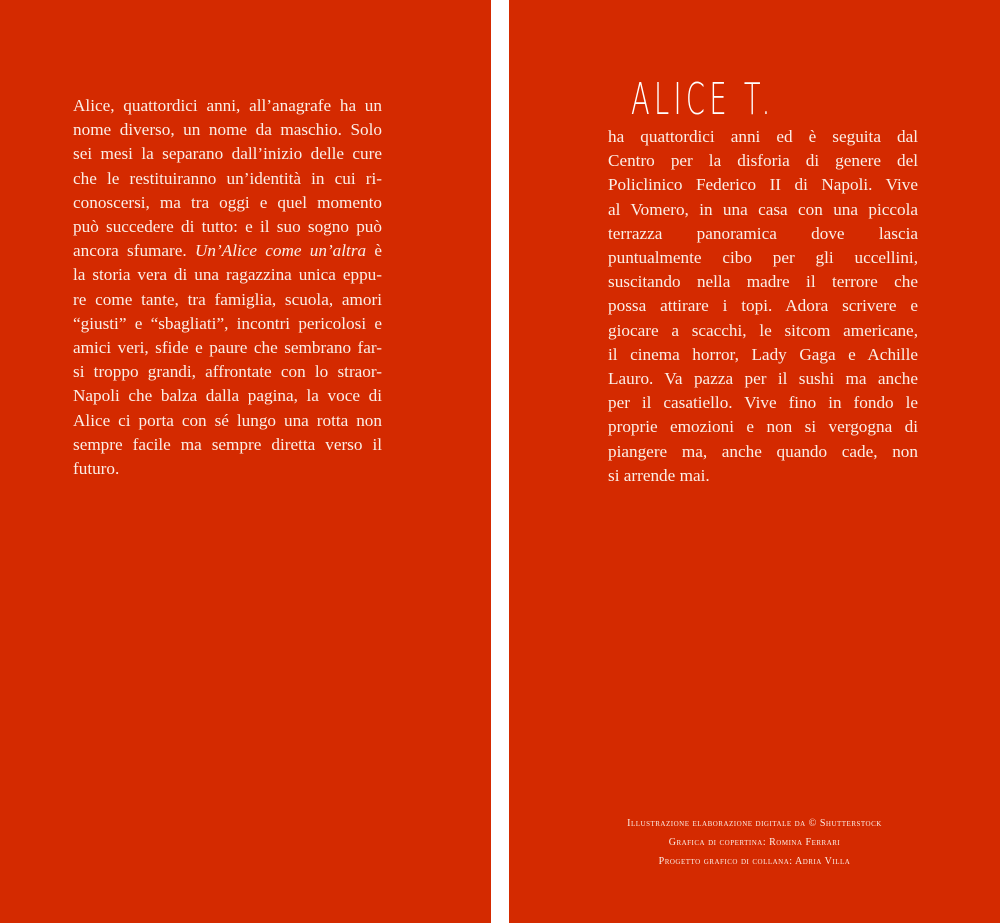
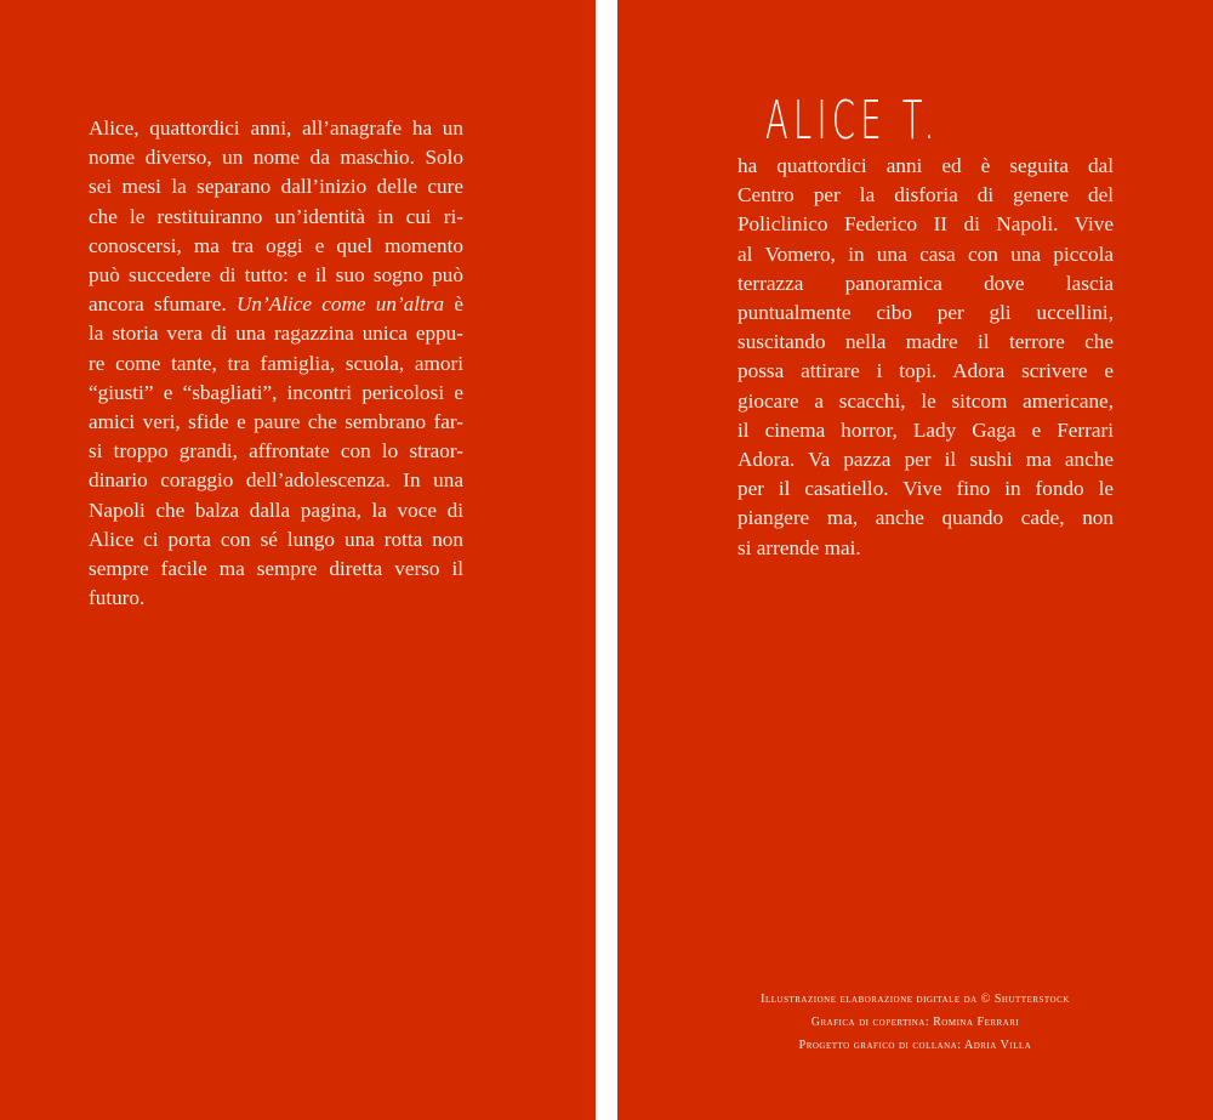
  Alice, quattordici anni, all’anagrafe ha un
  nome diverso, un nome da maschio. Solo
  sei mesi la separano dall’inizio delle cure
  che le restituiranno un’identità in cui ri-
  conoscersi, ma tra oggi e quel momento
  può succedere di tutto: e il suo sogno può
  ancora sfumare. Un’Alice come un’altra è
  la storia vera di una ragazzina unica eppu-
  re come tante, tra famiglia, scuola, amori
  “giusti” e “sbagliati”, incontri pericolosi e
  amici veri, sfide e paure che sembrano far-
  si troppo grandi, affrontate con lo straor-
+ dinario coraggio dell’adolescenza. In una
  Napoli che balza dalla pagina, la voce di
  Alice ci porta con sé lungo una rotta non
  sempre facile ma sempre diretta verso il
  futuro.
  ALICE T.
  ha quattordici anni ed è seguita dal
  Centro per la disforia di genere del
  Policlinico Federico II di Napoli. Vive
  al Vomero, in una casa con una piccola
  terrazza panoramica dove lascia
  puntualmente cibo per gli uccellini,
  suscitando nella madre il terrore che
  possa attirare i topi. Adora scrivere e
  giocare a scacchi, le sitcom americane,
- il cinema horror, Lady Gaga e Achille
+ il cinema horror, Lady Gaga e Ferrari
- Lauro. Va pazza per il sushi ma anche
+ Adora. Va pazza per il sushi ma anche
  per il casatiello. Vive fino in fondo le
- proprie emozioni e non si vergogna di
  piangere ma, anche quando cade, non
  si arrende mai.
  Illustrazione elaborazione digitale da © Shutterstock
  Grafica di copertina: Romina Ferrari
  Progetto grafico di collana: Adria Villa
